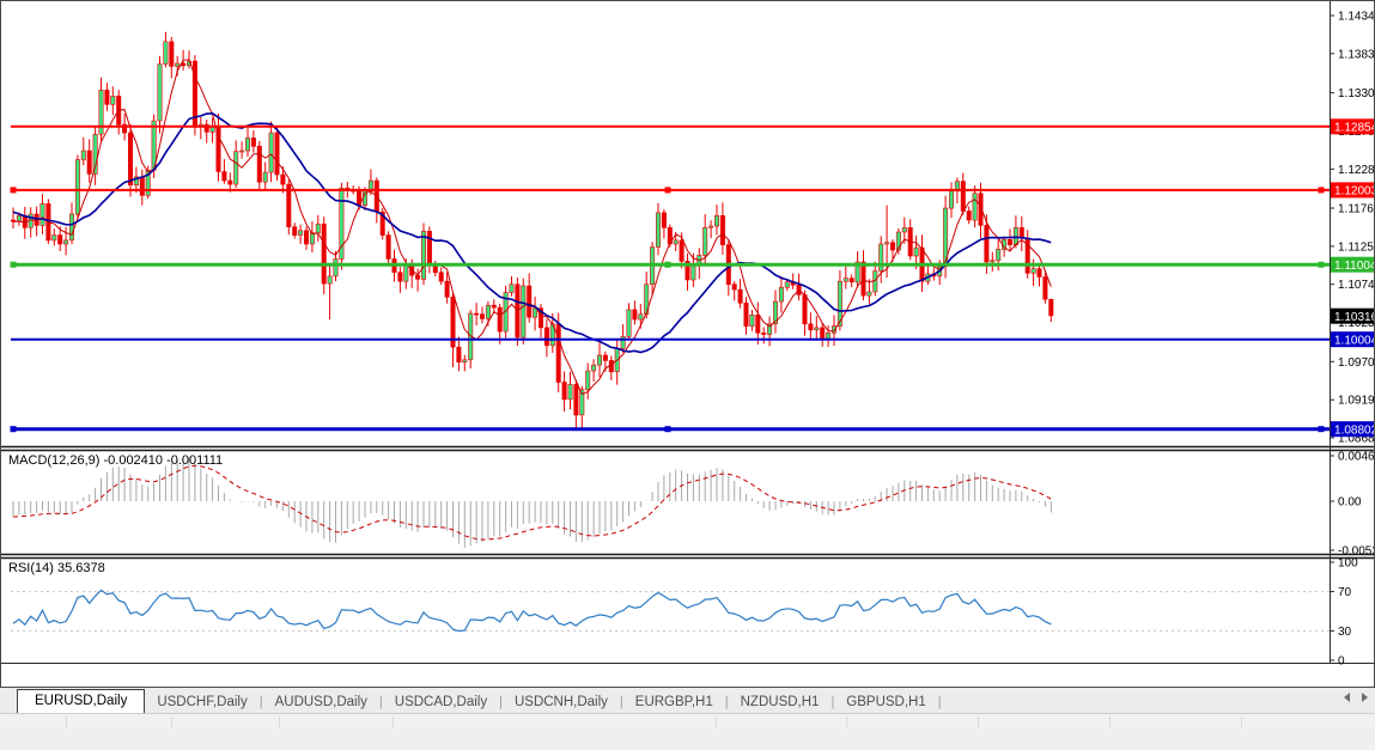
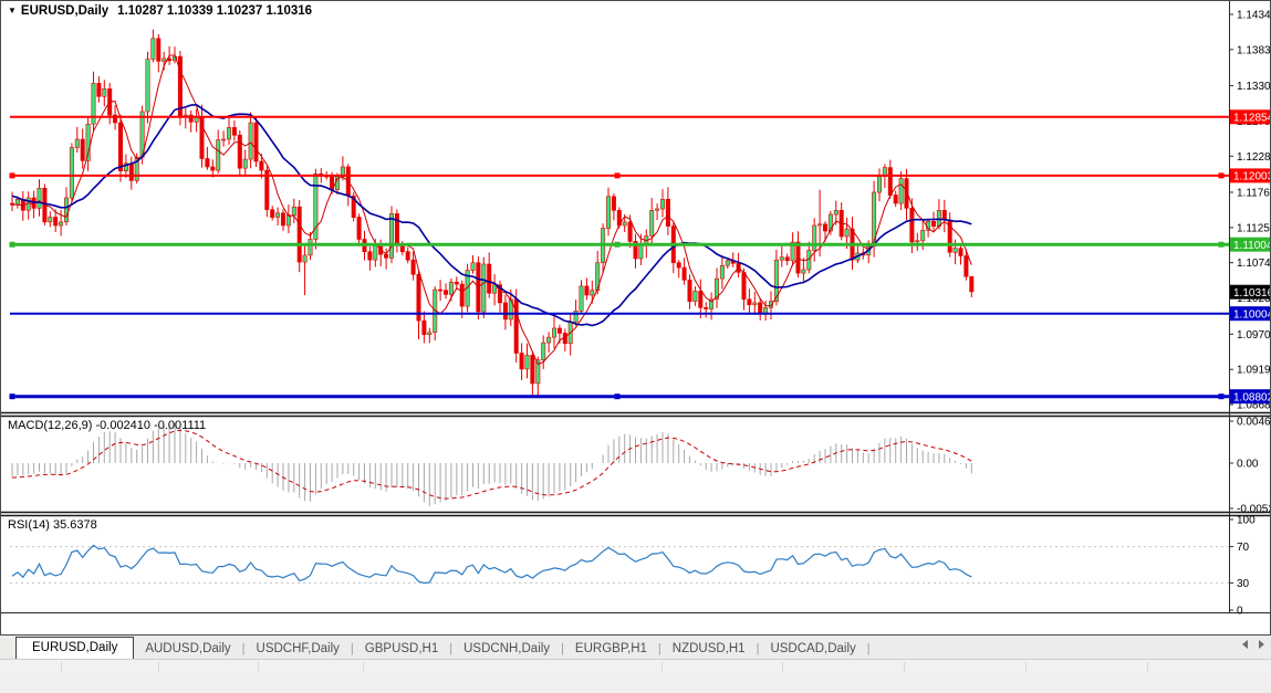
  1.1434
  1.1383
  1.1330
  1.1228
  1.1176
  1.1125
  1.1074
  1.0970
  1.0919
  1.0868
  0.0046
  0.00
  100
  70
  30
  0
  1.1285
  1.1200
  1.11004
  1.1031
  1.1000
  1.0880
+ ▼ EURUSD,Daily 1.10287 1.10339 1.10237 1.10316
  MACD(12,26,9) -0.002410 -0.001111
  RSI(14) 35.6378
  EURUSD,Daily
- USDCHF,Daily
+ AUDUSD,Daily
  |
- AUDUSD,Daily
+ USDCHF,Daily
  |
- USDCAD,Daily
+ GBPUSD,H1
  |
  USDCNH,Daily
  |
  EURGBP,H1
  |
  NZDUSD,H1
  |
- GBPUSD,H1
+ USDCAD,Daily
  |
